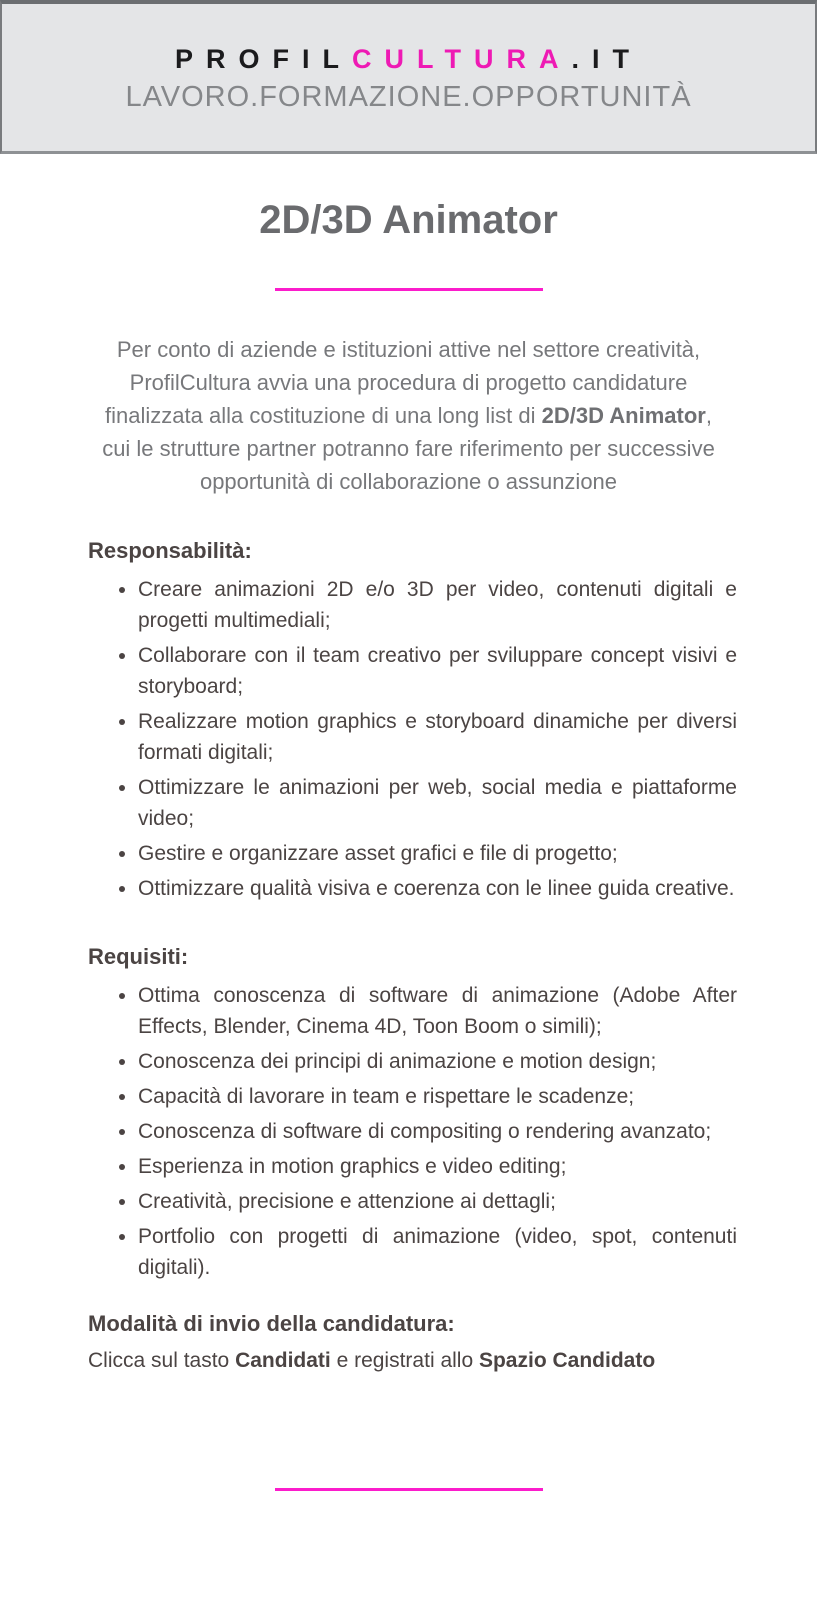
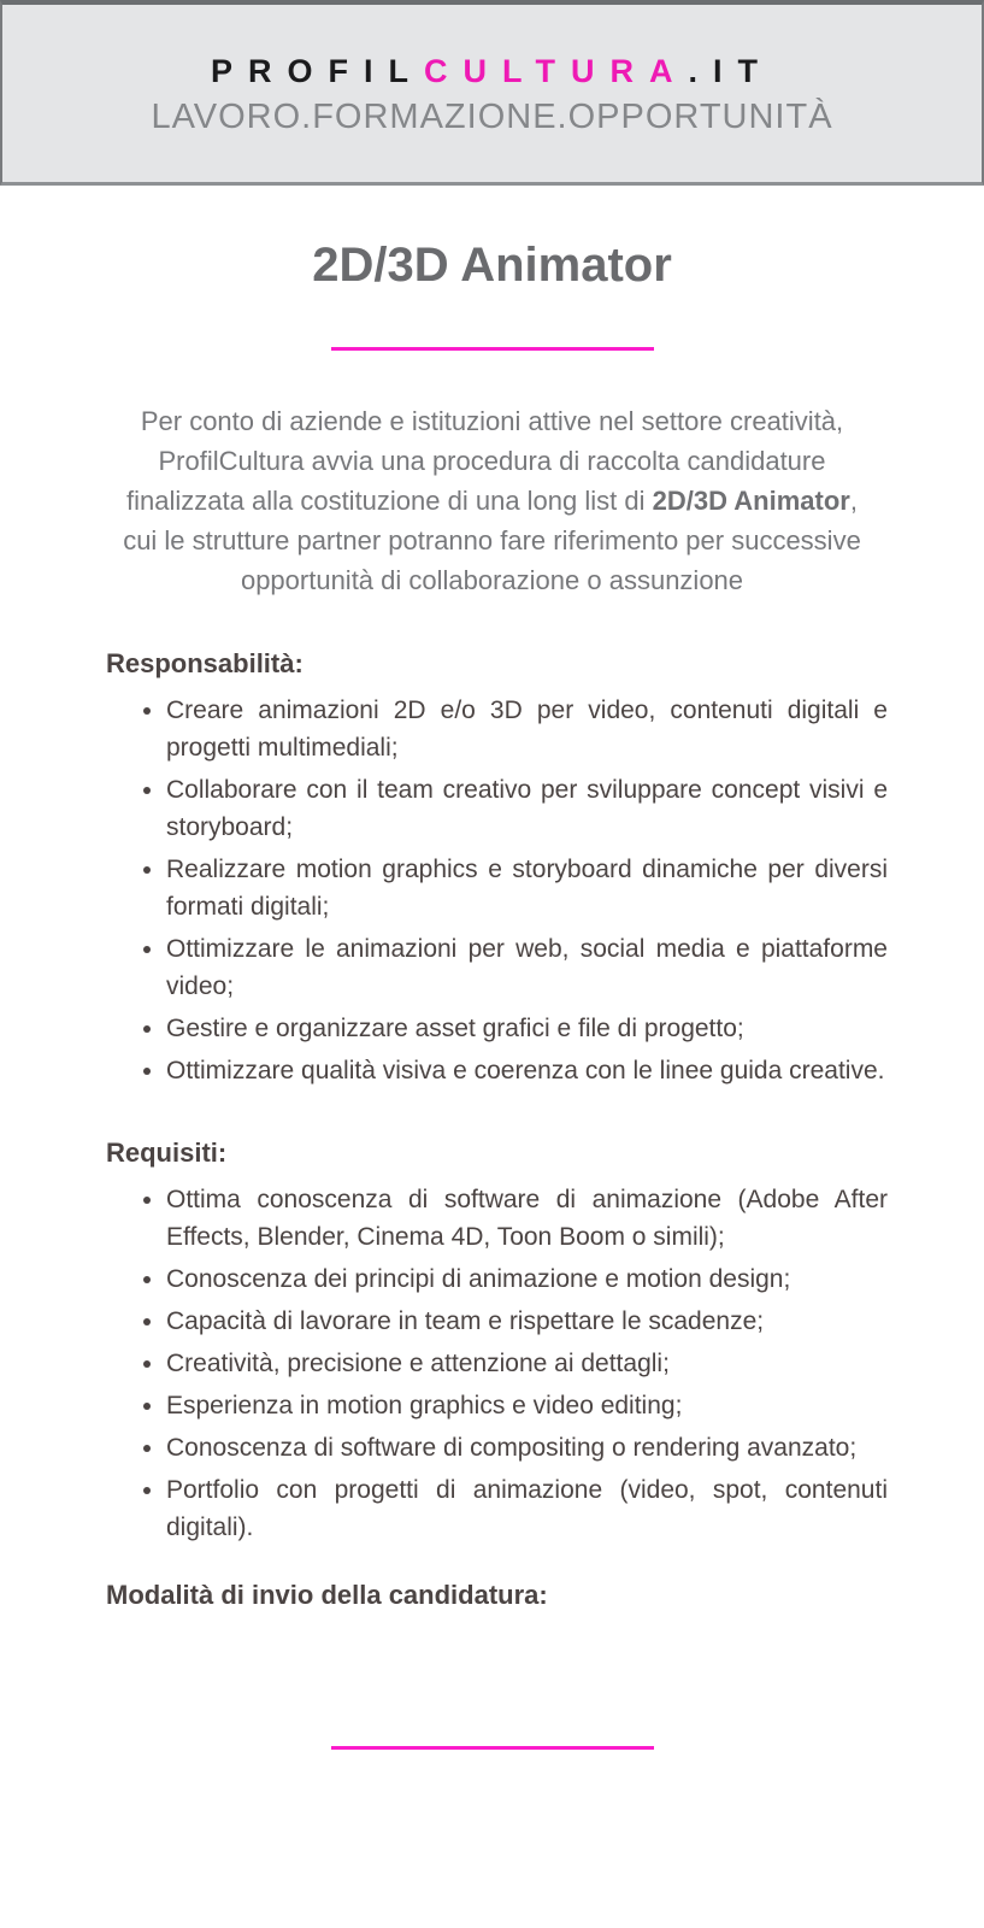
  PROFILCULTURA.IT
  LAVORO.FORMAZIONE.OPPORTUNITÀ
  2D/3D Animator
- Per conto di aziende e istituzioni attive nel settore creatività, ProfilCultura avvia una procedura di progetto candidature finalizzata alla costituzione di una long list di 2D/3D Animator, cui le strutture partner potranno fare riferimento per successive opportunità di collaborazione o assunzione
+ Per conto di aziende e istituzioni attive nel settore creatività, ProfilCultura avvia una procedura di raccolta candidature finalizzata alla costituzione di una long list di 2D/3D Animator, cui le strutture partner potranno fare riferimento per successive opportunità di collaborazione o assunzione
  Responsabilità:
  Creare animazioni 2D e/o 3D per video, contenuti digitali e progetti multimediali;
  Collaborare con il team creativo per sviluppare concept visivi e storyboard;
  Realizzare motion graphics e storyboard dinamiche per diversi formati digitali;
  Ottimizzare le animazioni per web, social media e piattaforme video;
  Gestire e organizzare asset grafici e file di progetto;
  Ottimizzare qualità visiva e coerenza con le linee guida creative.
  Requisiti:
  Ottima conoscenza di software di animazione (Adobe After Effects, Blender, Cinema 4D, Toon Boom o simili);
  Conoscenza dei principi di animazione e motion design;
  Capacità di lavorare in team e rispettare le scadenze;
- Conoscenza di software di compositing o rendering avanzato;
+ Creatività, precisione e attenzione ai dettagli;
  Esperienza in motion graphics e video editing;
- Creatività, precisione e attenzione ai dettagli;
+ Conoscenza di software di compositing o rendering avanzato;
  Portfolio con progetti di animazione (video, spot, contenuti digitali).
  Modalità di invio della candidatura:
- Clicca sul tasto Candidati e registrati allo Spazio Candidato
